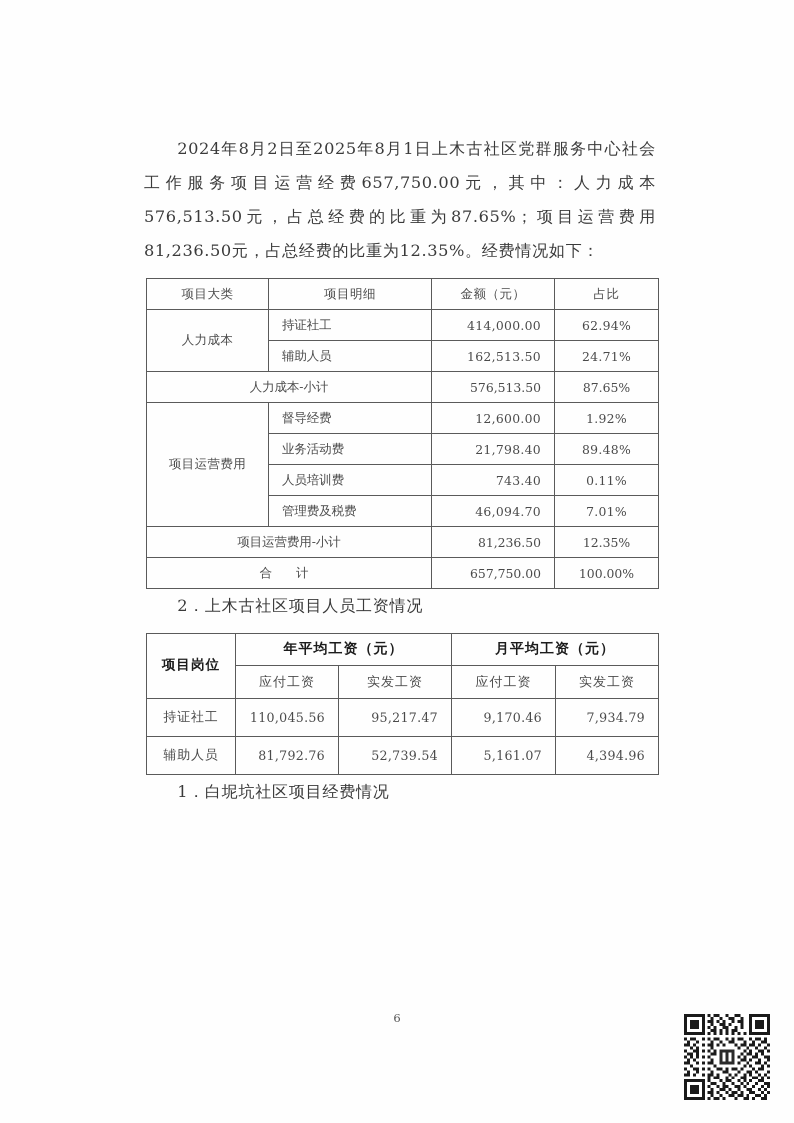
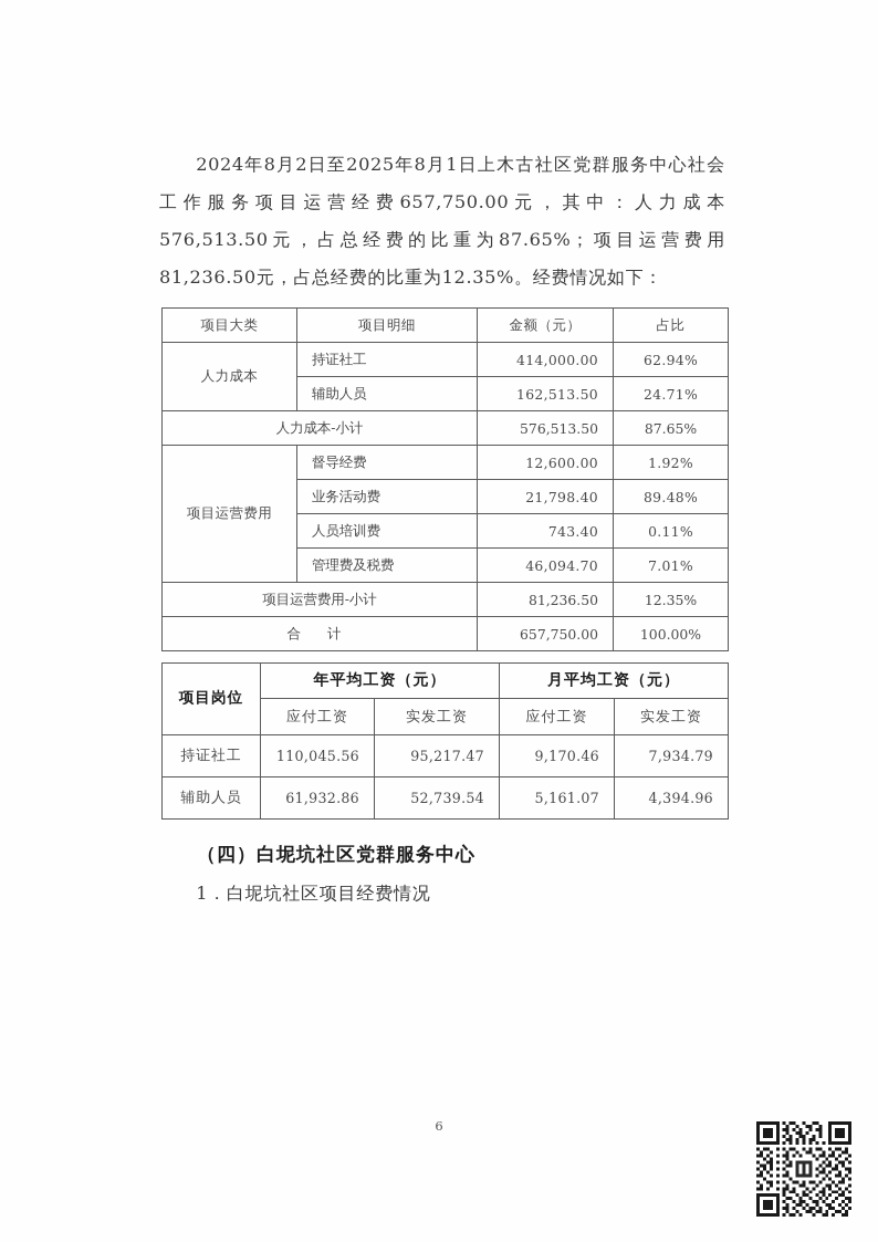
  2024年8月2日至2025年8月1日上木古社区党群服务中心社会工作服务项目运营经费657,750.00元，其中：人力成本576,513.50元，占总经费的比重为87.65%；项目运营费用81,236.50元，占总经费的比重为12.35%。经费情况如下：
  项目大类	项目明细	金额（元）	占比
  人力成本	持证社工	414,000.00	62.94%
  辅助人员	162,513.50	24.71%
  人力成本-小计	576,513.50	87.65%
  项目运营费用	督导经费	12,600.00	1.92%
  业务活动费	21,798.40	89.48%
  人员培训费	743.40	0.11%
  管理费及税费	46,094.70	7.01%
  项目运营费用-小计	81,236.50	12.35%
  合 计	657,750.00	100.00%
- 2．上木古社区项目人员工资情况
  项目岗位	年平均工资（元）	月平均工资（元）
  应付工资	实发工资	应付工资	实发工资
  持证社工	110,045.56	95,217.47	9,170.46	7,934.79
- 辅助人员	81,792.76	52,739.54	5,161.07	4,394.96
+ 辅助人员	61,932.86	52,739.54	5,161.07	4,394.96
+ （四）白坭坑社区党群服务中心
  1．白坭坑社区项目经费情况
  6
